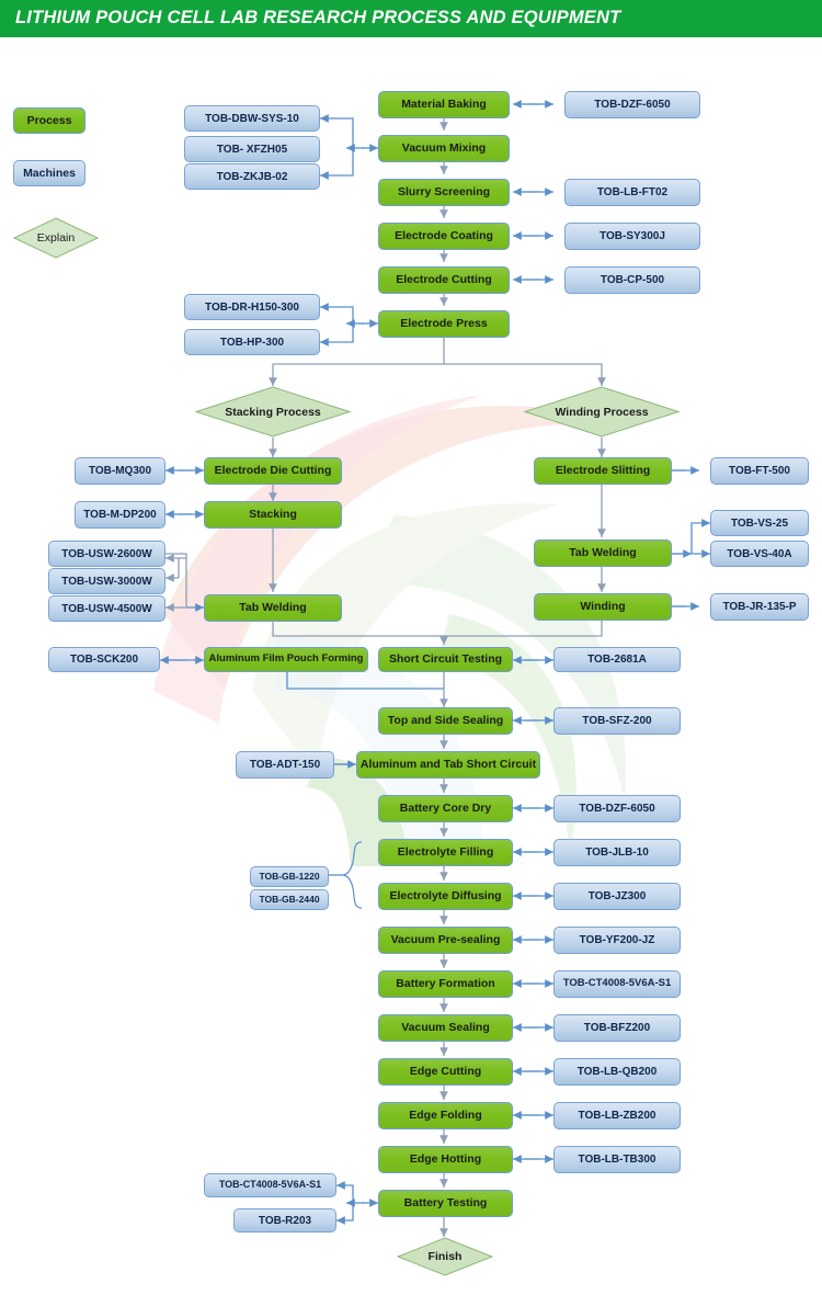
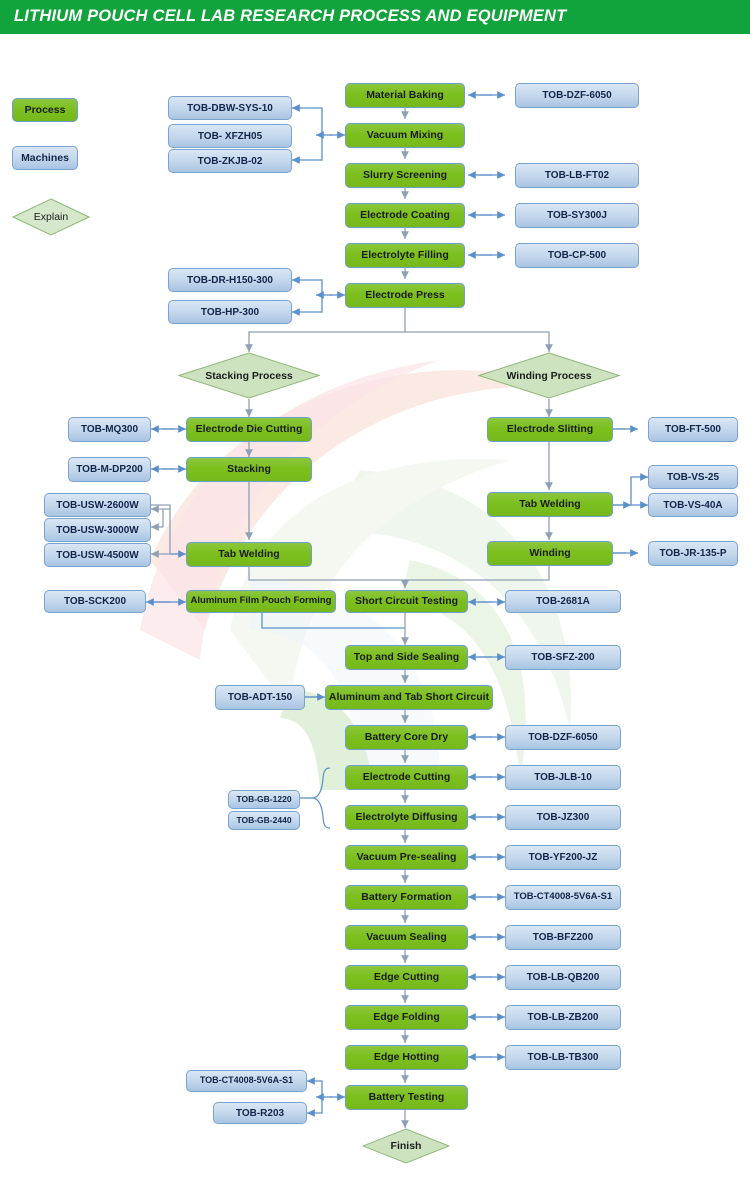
  LITHIUM POUCH CELL LAB RESEARCH PROCESS AND EQUIPMENT
  Process
  Machines
  Explain
  Material Baking
  TOB-DZF-6050
  Vacuum Mixing
  TOB-DBW-SYS-10
  TOB- XFZH05
  TOB-ZKJB-02
  Slurry Screening
  TOB-LB-FT02
  Electrode Coating
  TOB-SY300J
- Electrode Cutting
+ Electrolyte Filling
  TOB-CP-500
  Electrode Press
  TOB-DR-H150-300
  TOB-HP-300
  Stacking Process
  Winding Process
  Electrode Die Cutting
  TOB-MQ300
  Stacking
  TOB-M-DP200
  Tab Welding
  TOB-USW-2600W
  TOB-USW-3000W
  TOB-USW-4500W
  Electrode Slitting
  TOB-FT-500
  Tab Welding
  TOB-VS-25
  TOB-VS-40A
  Winding
  TOB-JR-135-P
  Aluminum Film Pouch Forming
  TOB-SCK200
  Short Circuit Testing
  TOB-2681A
  Top and Side Sealing
  TOB-SFZ-200
  Aluminum and Tab Short Circuit
  TOB-ADT-150
  Battery Core Dry
  TOB-DZF-6050
- Electrolyte Filling
+ Electrode Cutting
  TOB-JLB-10
  TOB-GB-1220
  TOB-GB-2440
  Electrolyte Diffusing
  TOB-JZ300
  Vacuum Pre-sealing
  TOB-YF200-JZ
  Battery Formation
  TOB-CT4008-5V6A-S1
  Vacuum Sealing
  TOB-BFZ200
  Edge Cutting
  TOB-LB-QB200
  Edge Folding
  TOB-LB-ZB200
  Edge Hotting
  TOB-LB-TB300
  Battery Testing
  TOB-CT4008-5V6A-S1
  TOB-R203
  Finish
